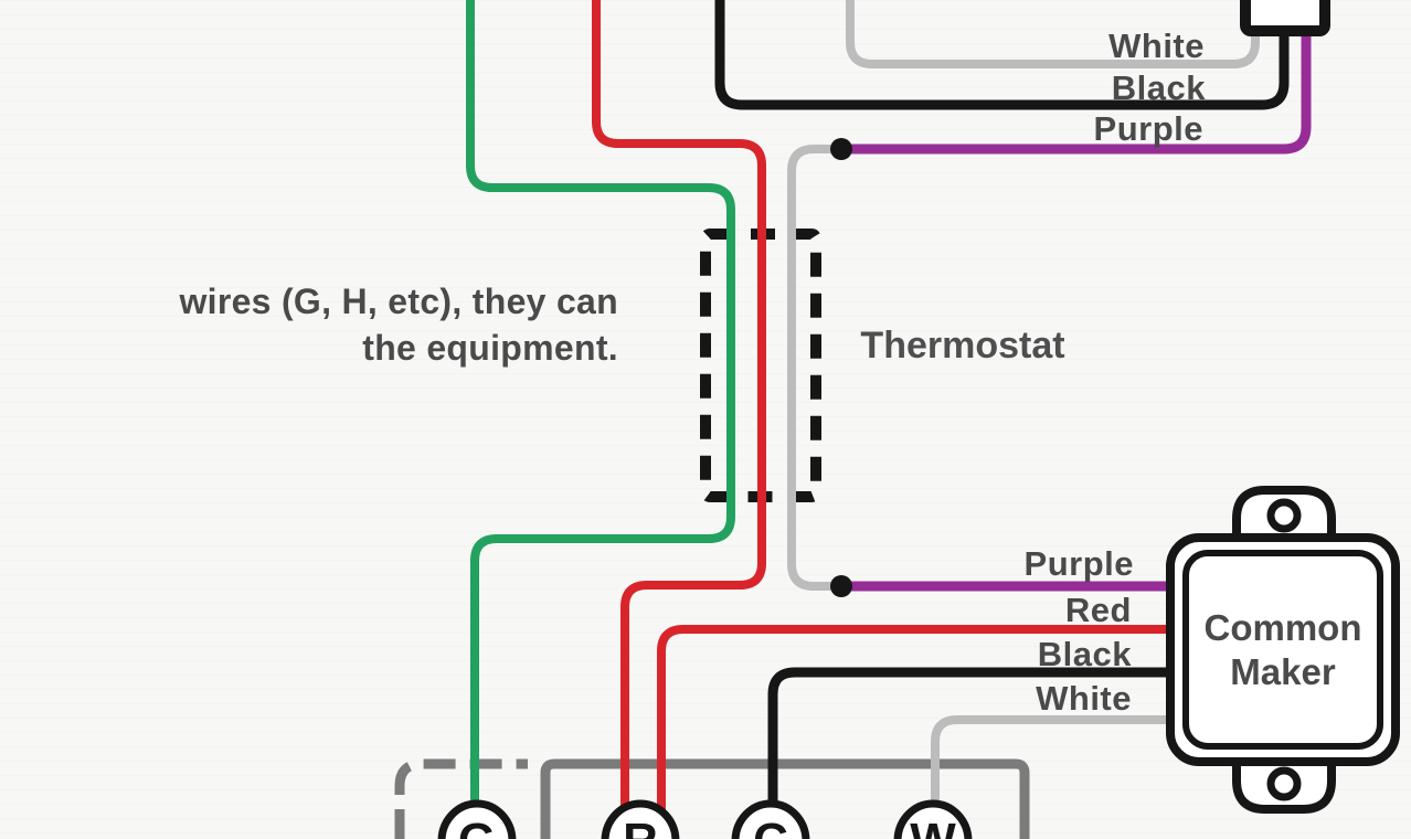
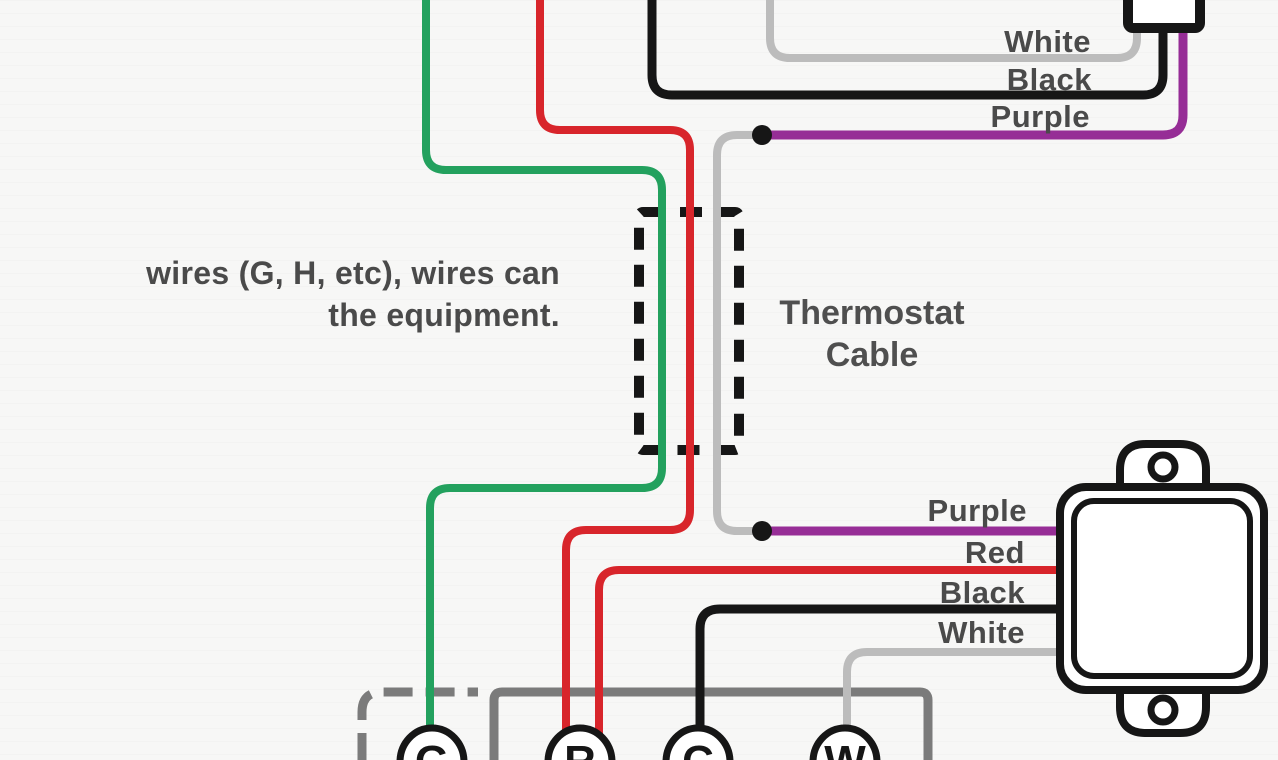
- wires (G, H, etc), they can
+ wires (G, H, etc), wires can
  the equipment.
  Thermostat
+ Cable
  White
  Black
  Purple
- Common
- Maker
  Purple
  Red
  Black
  White
